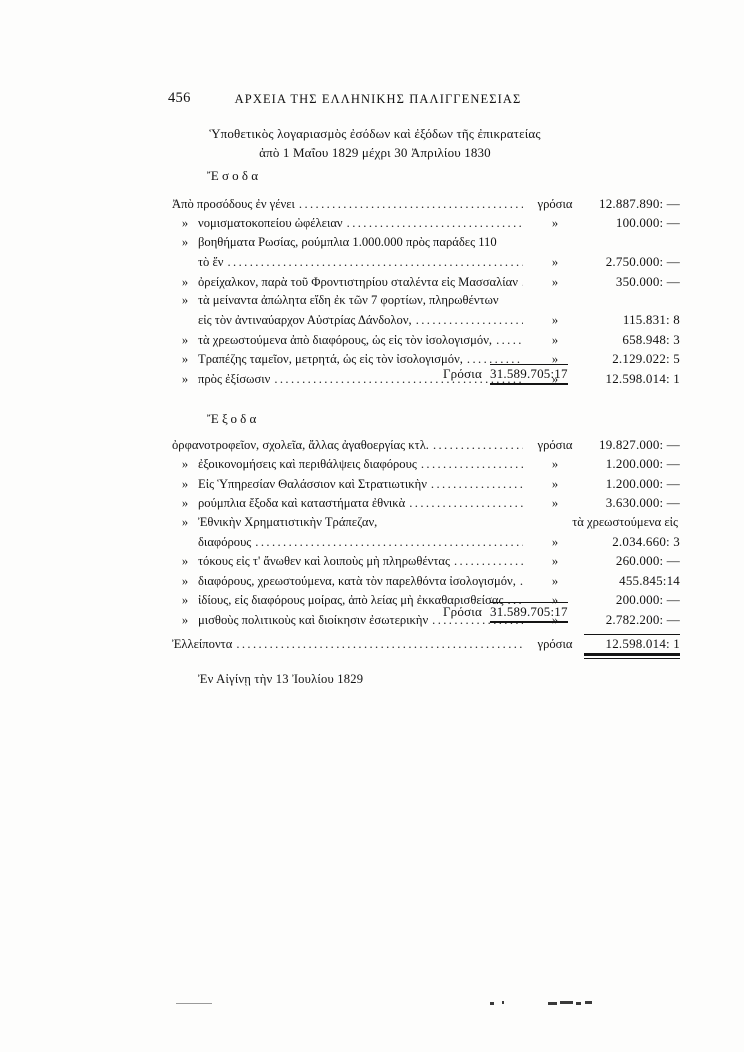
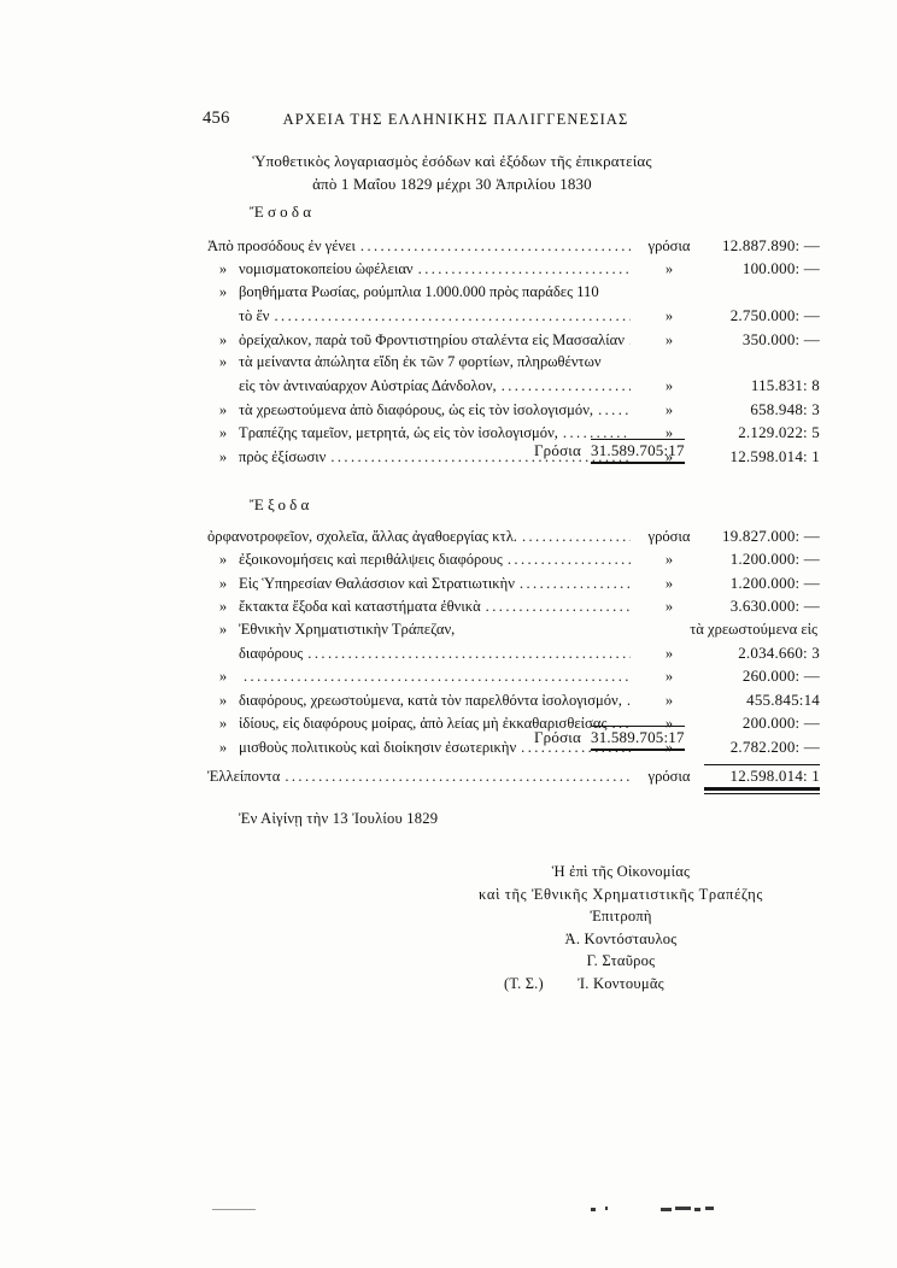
  456
  ΑΡΧΕΙΑ ΤΗΣ ΕΛΛΗΝΙΚΗΣ ΠΑΛΙΓΓΕΝΕΣΙΑΣ
  Ὑποθετικὸς λογαριασμὸς ἐσόδων καὶ ἐξόδων τῆς ἐπικρατείας
  ἀπὸ 1 Μαΐου 1829 μέχρι 30 Ἀπριλίου 1830
  Ἔσοδα
  Ἀπὸ προσόδους ἐν γένει
  γρόσια
  12.887.890: —
  »
  νομισματοκοπείου ὠφέλειαν
  »
  100.000: —
  »
  βοηθήματα Ρωσίας, ρούμπλια 1.000.000 πρὸς παράδες 110
  τὸ ἕν
  »
  2.750.000: —
  »
  ὀρείχαλκον, παρὰ τοῦ Φροντιστηρίου σταλέντα εἰς Μασσαλίαν
  »
  350.000: —
  »
  τὰ μείναντα ἀπώλητα εἴδη ἐκ τῶν 7 φορτίων, πληρωθέντων
  εἰς τὸν ἀντιναύαρχον Αὐστρίας Δάνδολον,
  »
  115.831: 8
  »
  τὰ χρεωστούμενα ἀπὸ διαφόρους, ὡς εἰς τὸν ἰσολογισμόν,
  »
  658.948: 3
  »
  Τραπέζης ταμεῖον, μετρητά, ὡς εἰς τὸν ἰσολογισμόν,
  »
  2.129.022: 5
  »
  πρὸς ἐξίσωσιν
  »
  12.598.014: 1
  Γρόσια
  31.589.705:17
  Ἔξοδα
  ὀρφανοτροφεῖον, σχολεῖα, ἄλλας ἀγαθοεργίας κτλ.
  γρόσια
  19.827.000: —
  »
  ἐξοικονομήσεις καὶ περιθάλψεις διαφόρους
  »
  1.200.000: —
  »
  Εἰς Ὑπηρεσίαν Θαλάσσιον καὶ Στρατιωτικὴν
  »
  1.200.000: —
  »
- ρούμπλια ἔξοδα καὶ καταστήματα ἐθνικὰ
+ ἔκτακτα ἔξοδα καὶ καταστήματα ἐθνικὰ
  »
  3.630.000: —
  »
  Ἐθνικὴν Χρηματιστικὴν Τράπεζαν,
  τὰ χρεωστούμενα εἰς
  διαφόρους
  »
  2.034.660: 3
  »
- τόκους εἰς τ' ἄνωθεν καὶ λοιποὺς μὴ πληρωθέντας
  »
  260.000: —
  »
  διαφόρους, χρεωστούμενα, κατὰ τὸν παρελθόντα ἰσολογισμόν,
  »
  455.845:14
  »
  ἰδίους, εἰς διαφόρους μοίρας, ἀπὸ λείας μὴ ἐκκαθαρισθείσας
  »
  200.000: —
  »
  μισθοὺς πολιτικοὺς καὶ διοίκησιν ἐσωτερικὴν
  »
  2.782.200: —
  Γρόσια
  31.589.705:17
  Ἐλλείποντα
  γρόσια
  12.598.014: 1
  Ἐν Αἰγίνῃ τὴν 13 Ἰουλίου 1829
+ Ἡ ἐπὶ τῆς Οἰκονομίας
+ καὶ τῆς Ἐθνικῆς Χρηματιστικῆς Τραπέζης
+ Ἐπιτροπὴ
+ Ἀ. Κοντόσταυλος
+ Γ. Σταῦρος
+ (Τ. Σ.)
+ Ἰ. Κοντουμᾶς
